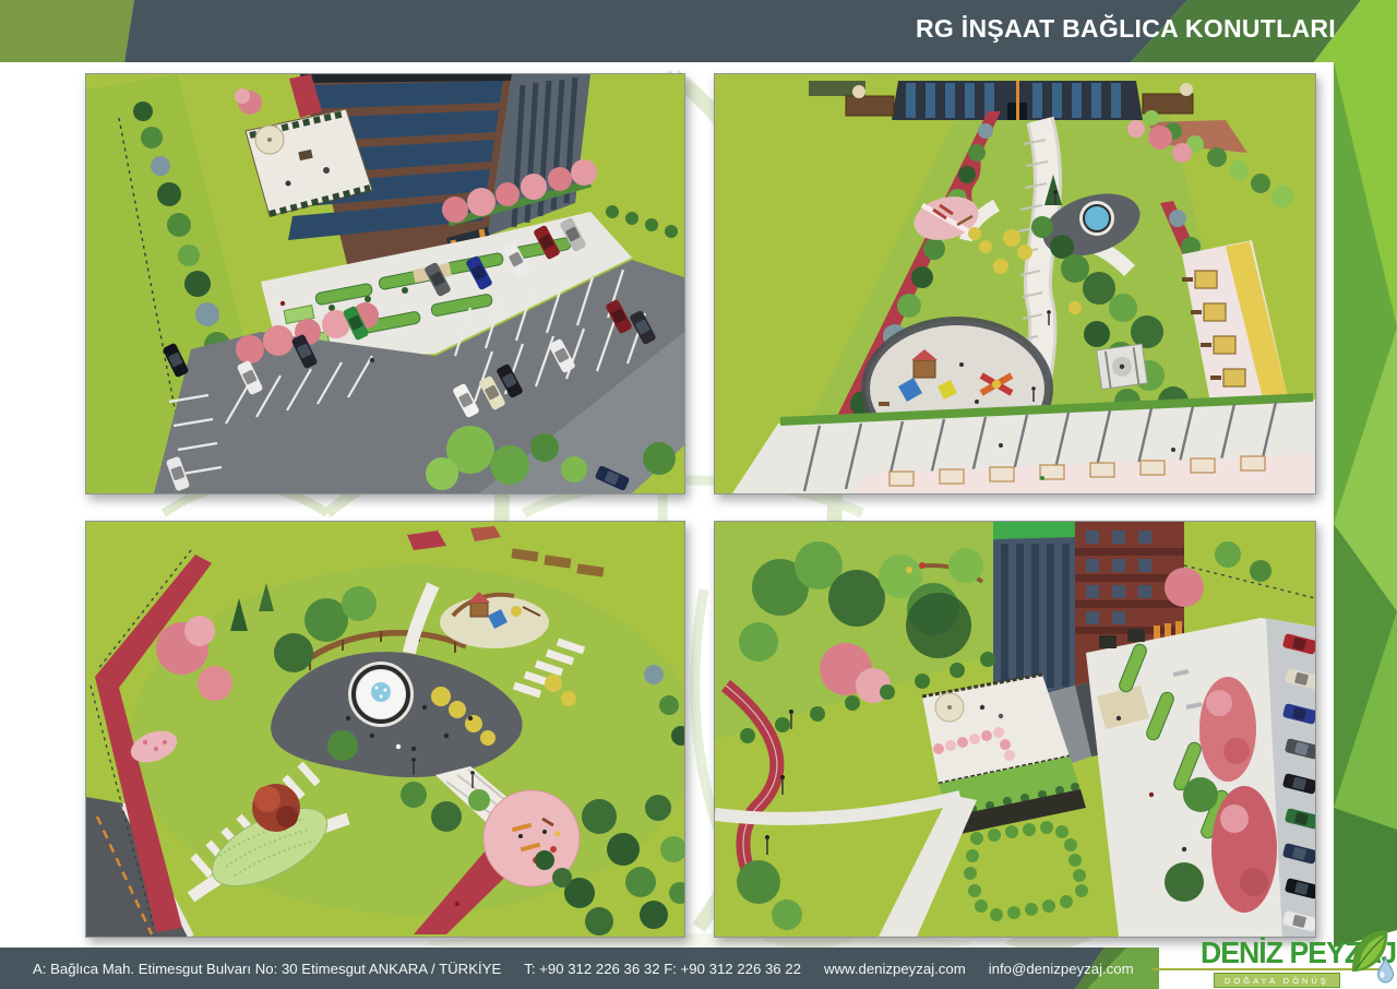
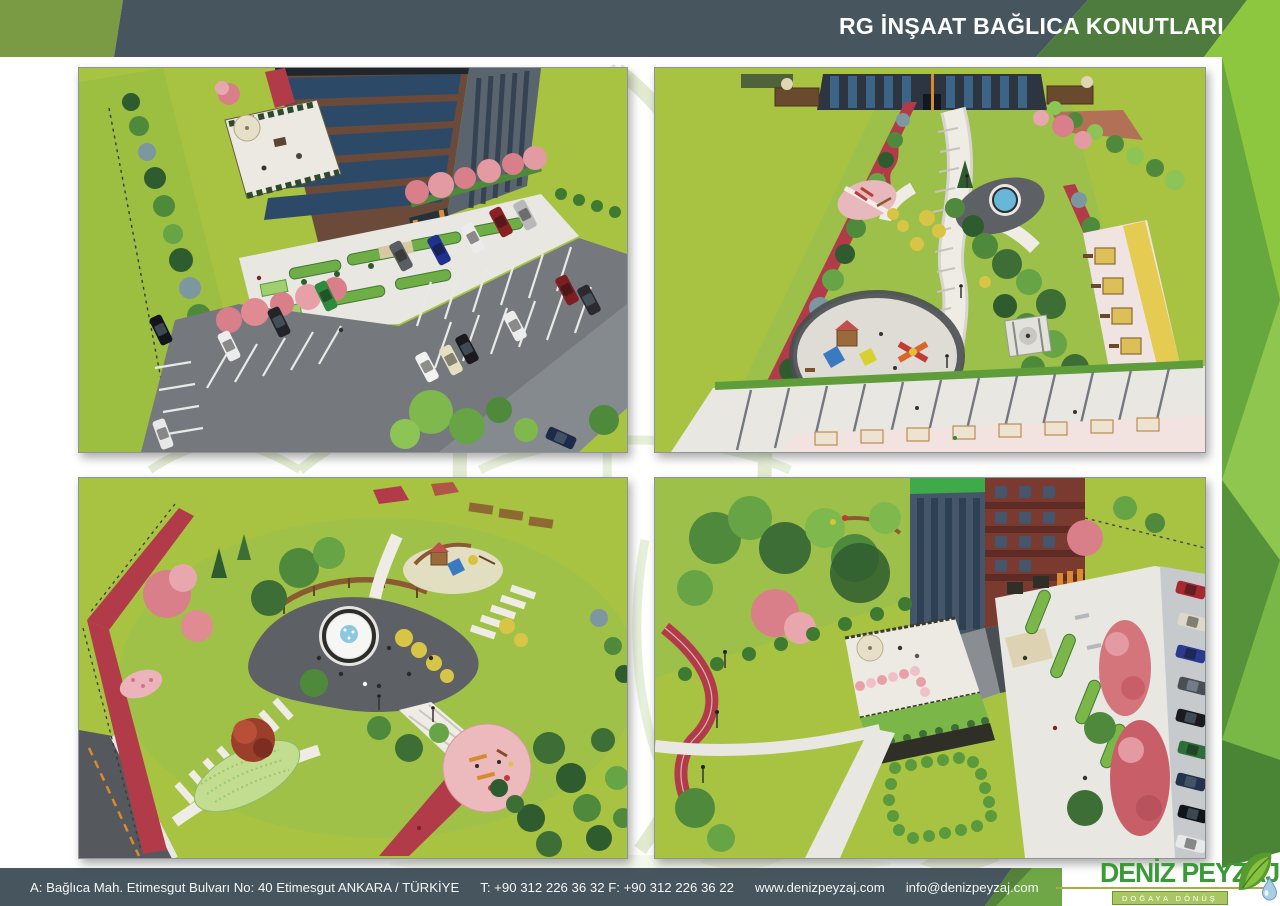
  RG İNŞAAT BAĞLICA KONUTLARI
- A: Bağlıca Mah. Etimesgut Bulvarı No: 30 Etimesgut ANKARA / TÜRKİYE
+ A: Bağlıca Mah. Etimesgut Bulvarı No: 40 Etimesgut ANKARA / TÜRKİYE
  T: +90 312 226 36 32 F: +90 312 226 36 22
  www.denizpeyzaj.com
  info@denizpeyzaj.com
  DENİZ PEYZJ
  DOĞAYA DÖNÜŞ
